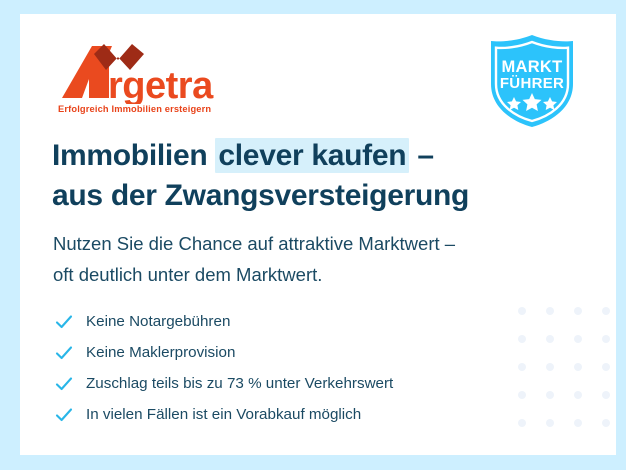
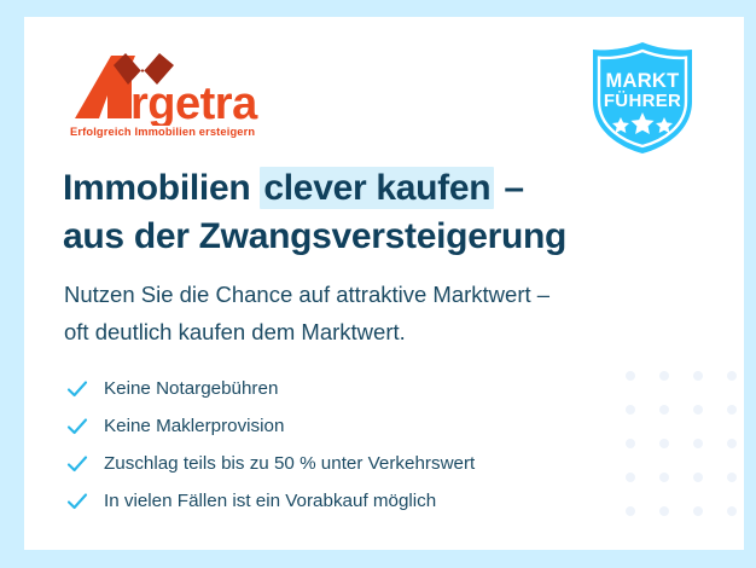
  rgetra
  Erfolgreich Immobilien ersteigern
  MARKT
  FÜHRER
  Immobilien clever kaufen –
  aus der Zwangsversteigerung
  Nutzen Sie die Chance auf attraktive Marktwert –
- oft deutlich unter dem Marktwert.
+ oft deutlich kaufen dem Marktwert.
  Keine Notargebühren
  Keine Maklerprovision
- Zuschlag teils bis zu 73 % unter Verkehrswert
+ Zuschlag teils bis zu 50 % unter Verkehrswert
  In vielen Fällen ist ein Vorabkauf möglich
